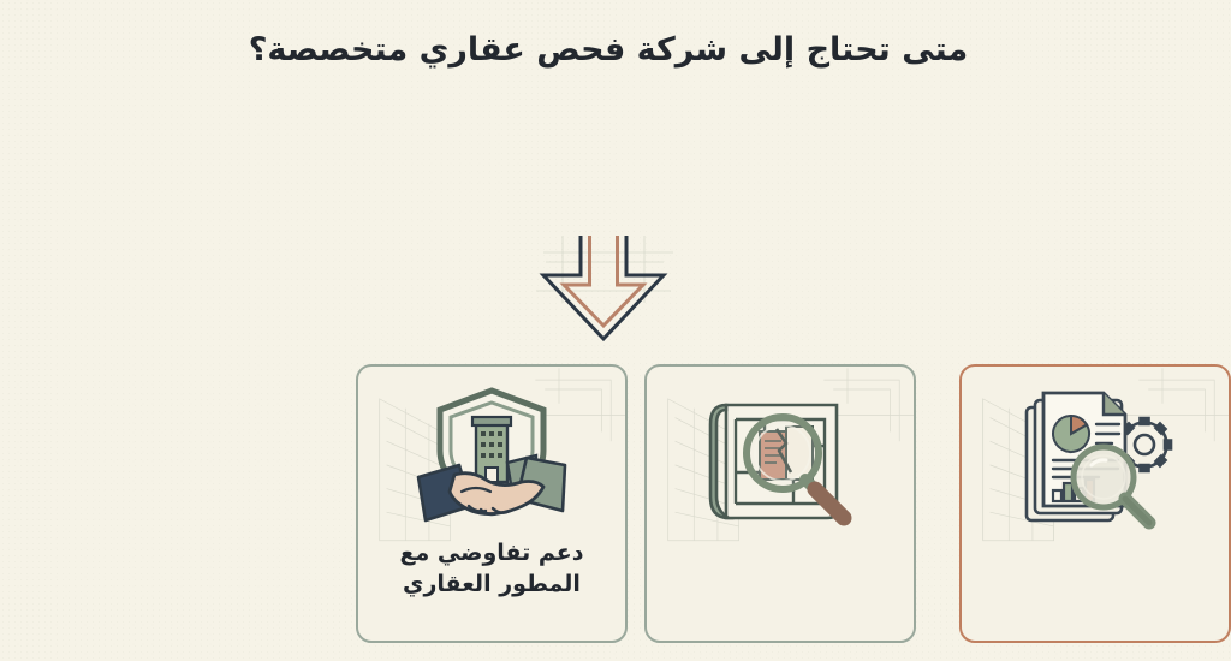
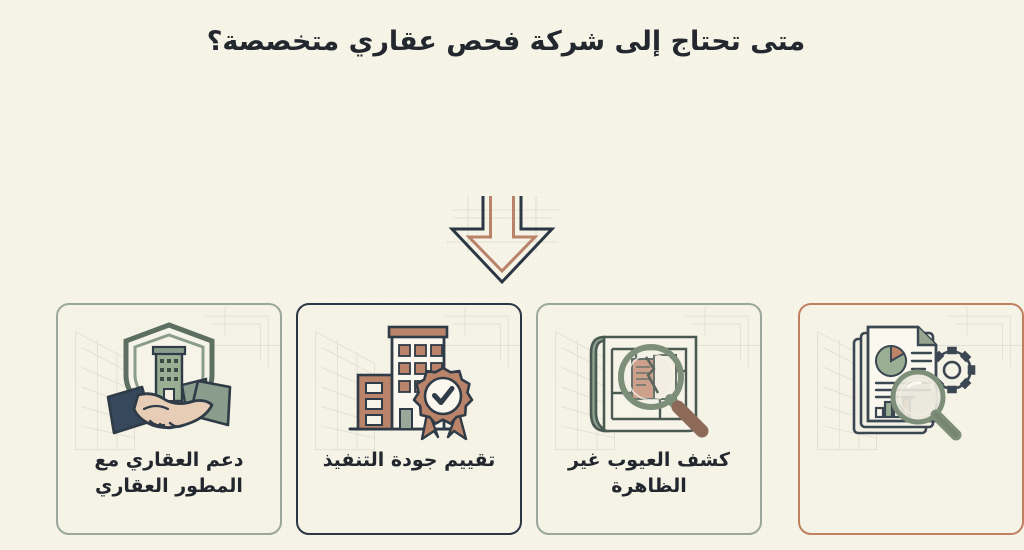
  متى تحتاج إلى شركة فحص عقاري متخصصة؟
+ كشف العيوب غير الظاهرة
+ تقييم جودة التنفيذ
- دعم تفاوضي مع المطور العقاري
+ دعم العقاري مع المطور العقاري
